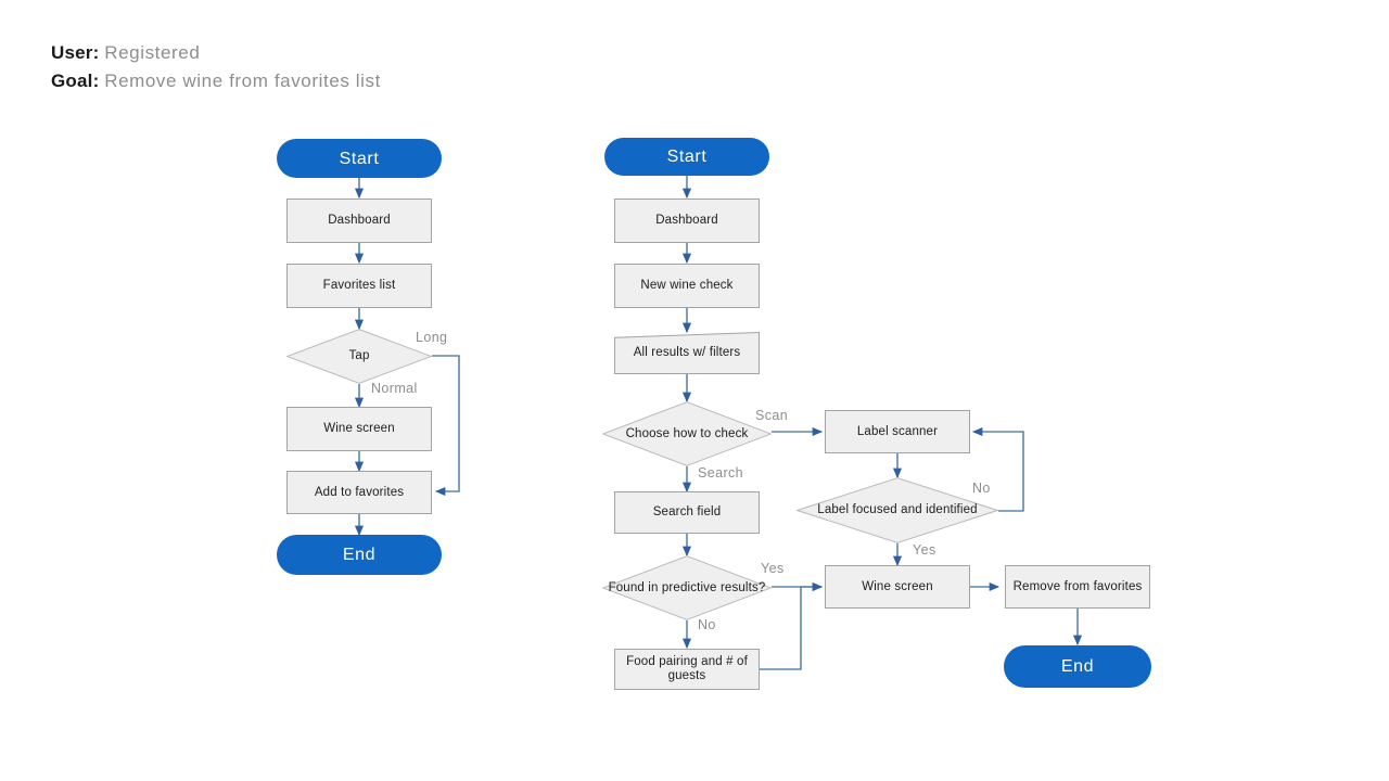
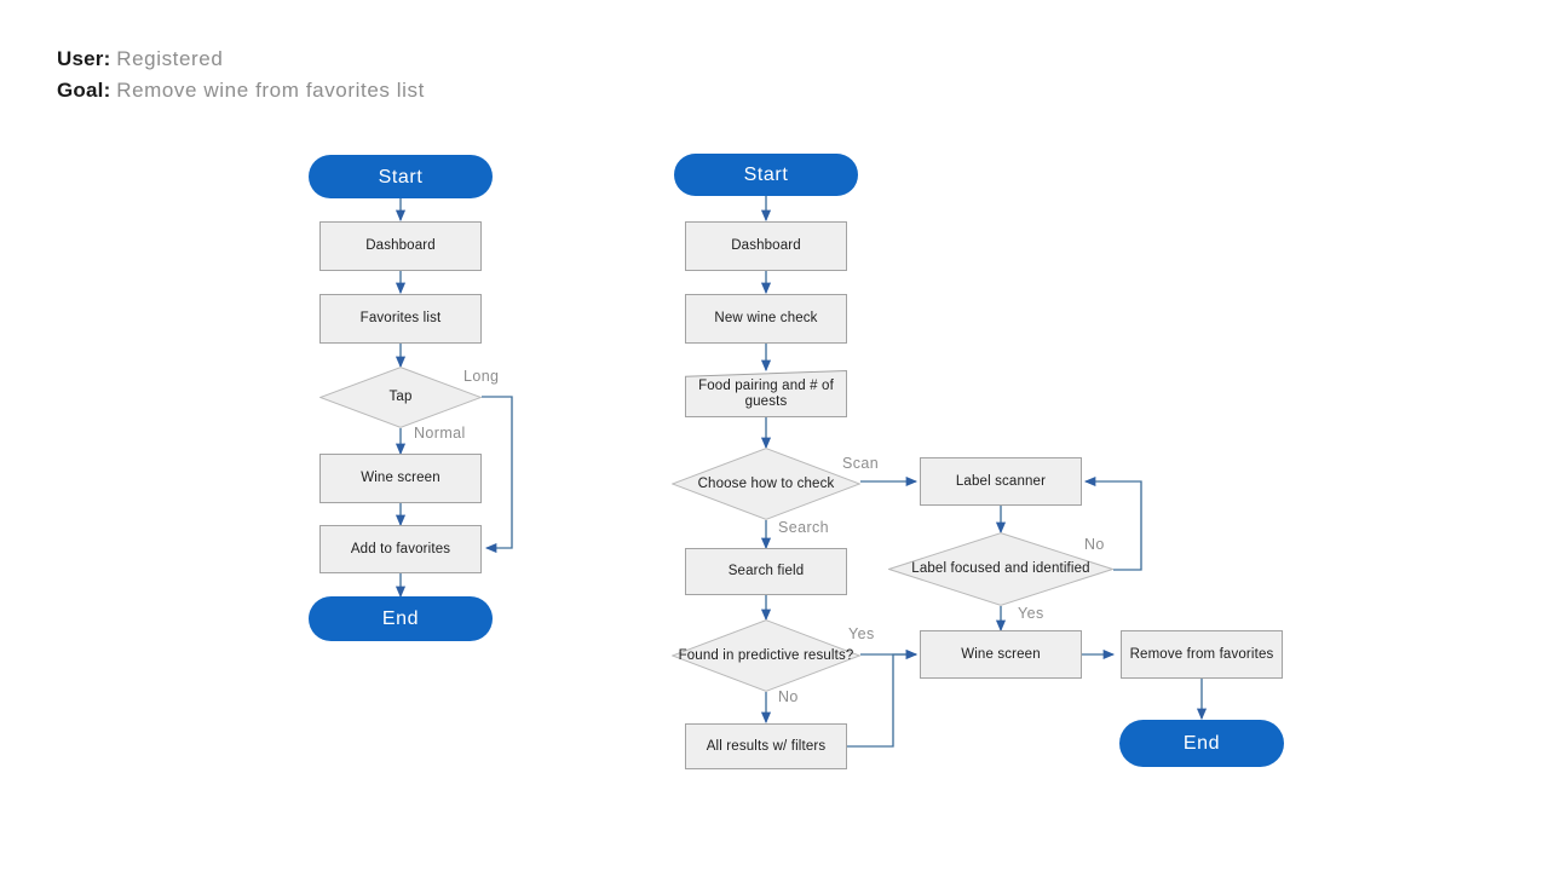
  User: Registered
  Goal: Remove wine from favorites list
  Start
  Dashboard
  Favorites list
  Tap
  Wine screen
  Add to favorites
  End
  Long
  Normal
  Start
  Dashboard
  New wine check
- All results w/ filters
+ Food pairing and # of guests
  Choose how to check
  Label scanner
  Label focused and identified
  Search field
  Found in predictive results?
- Food pairing and # of guests
+ All results w/ filters
  Wine screen
  Remove from favorites
  End
  Scan
  Search
  No
  Yes
  Yes
  No
